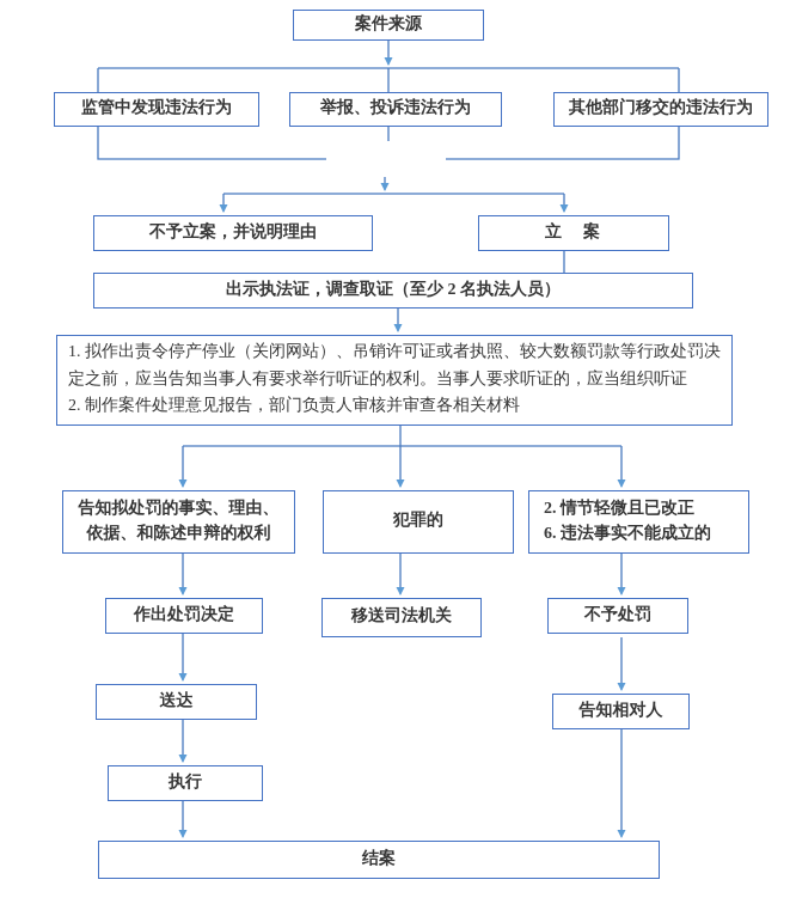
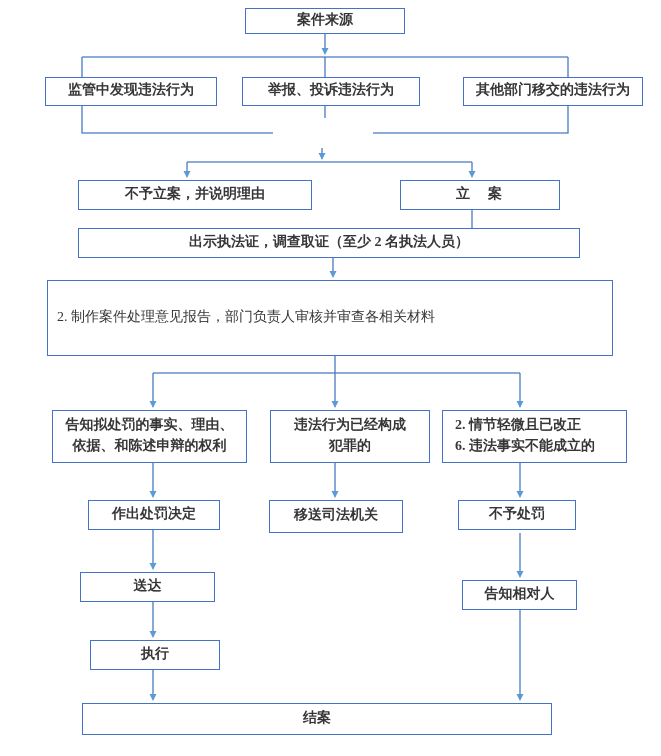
  案件来源
  监管中发现违法行为
  举报、投诉违法行为
  其他部门移交的违法行为
  不予立案，并说明理由
  立 案
  出示执法证，调查取证（至少 2 名执法人员）
- 1. 拟作出责令停产停业（关闭网站）、吊销许可证或者执照、较大数额罚款等行政处罚决定之前，应当告知当事人有要求举行听证的权利。当事人要求听证的，应当组织听证
  2. 制作案件处理意见报告，部门负责人审核并审查各相关材料
  告知拟处罚的事实、理由、
  依据、和陈述申辩的权利
+ 违法行为已经构成
  犯罪的
  2. 情节轻微且已改正
  6. 违法事实不能成立的
  作出处罚决定
  移送司法机关
  不予处罚
  送达
  告知相对人
  执行
  结案
